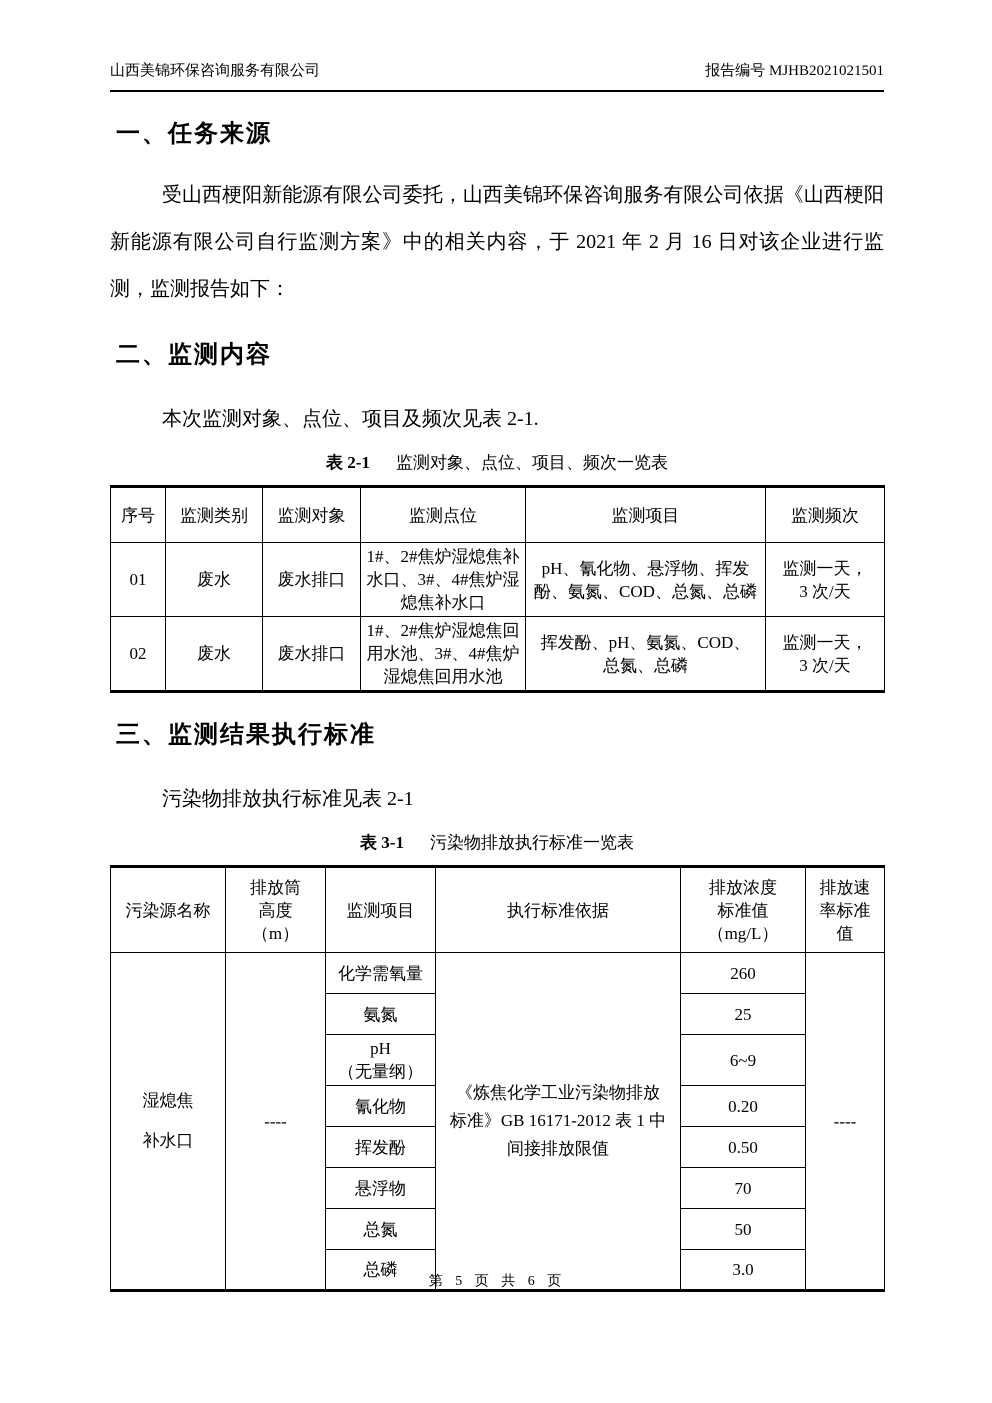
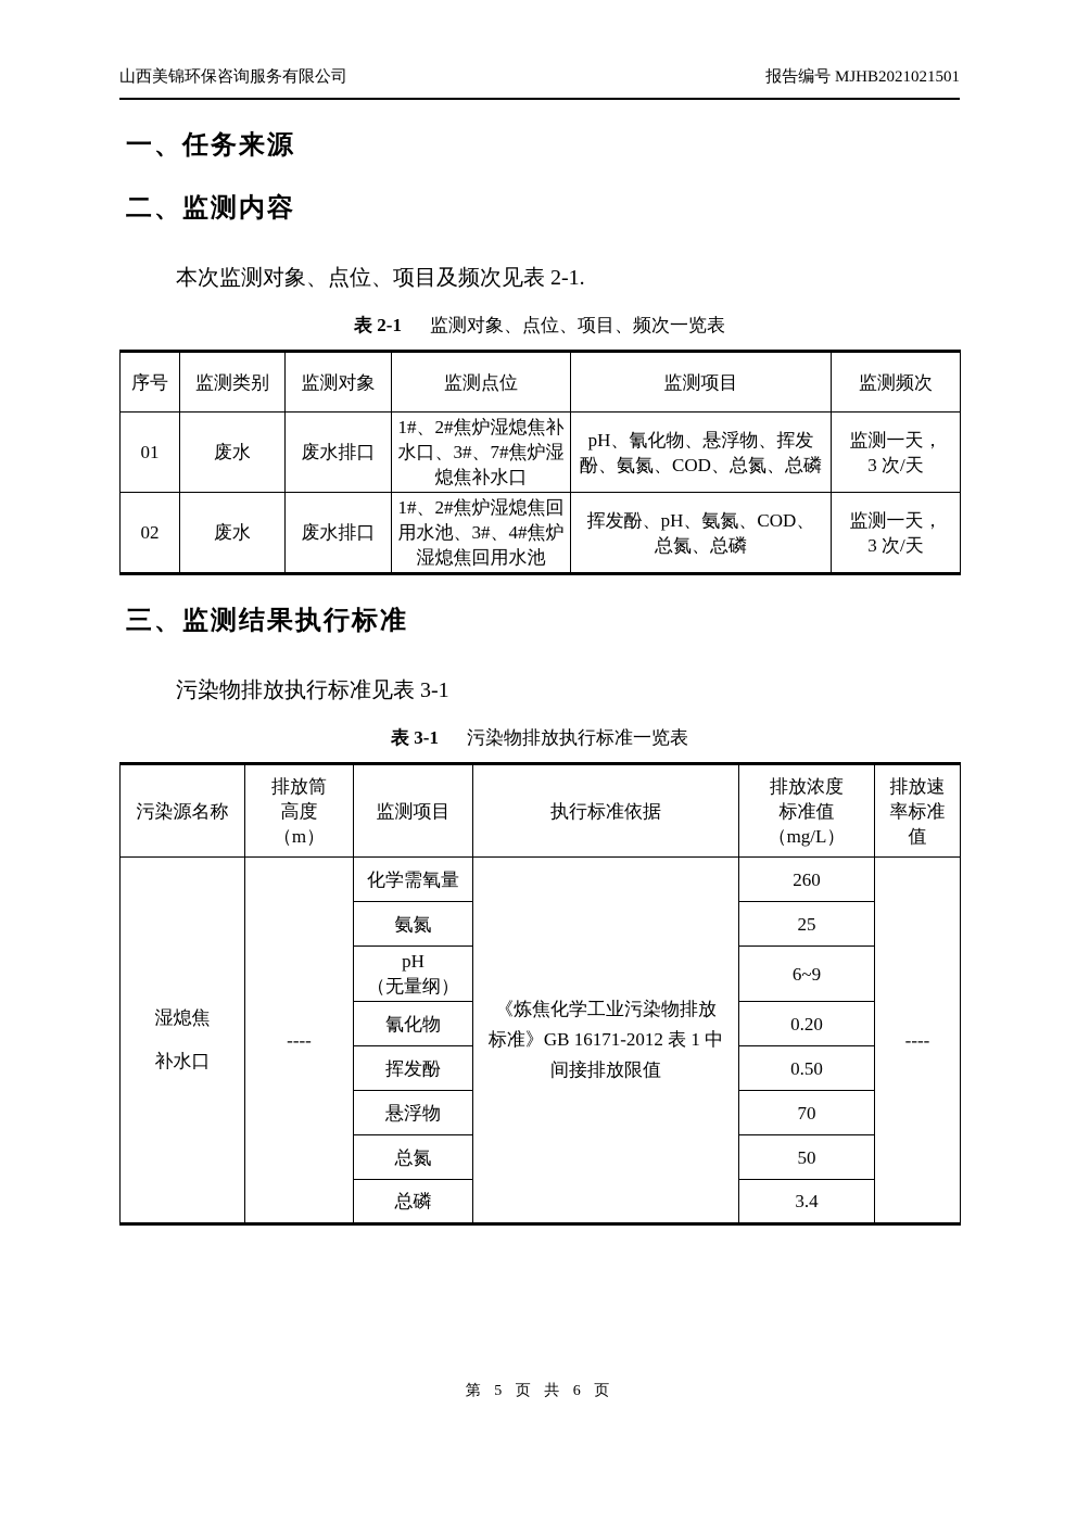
  山西美锦环保咨询服务有限公司
  报告编号 MJHB2021021501
  一、任务来源
- 受山西梗阳新能源有限公司委托，山西美锦环保咨询服务有限公司依据《山西梗阳新能源有限公司自行监测方案》中的相关内容，于 2021 年 2 月 16 日对该企业进行监测，监测报告如下：
  二、监测内容
  本次监测对象、点位、项目及频次见表 2-1.
  表 2-1 监测对象、点位、项目、频次一览表
  序号	监测类别	监测对象	监测点位	监测项目	监测频次
- 01	废水	废水排口	1#、2#焦炉湿熄焦补水口、3#、4#焦炉湿熄焦补水口	pH、氰化物、悬浮物、挥发酚、氨氮、COD、总氮、总磷	监测一天， 3 次/天
+ 01	废水	废水排口	1#、2#焦炉湿熄焦补水口、3#、7#焦炉湿熄焦补水口	pH、氰化物、悬浮物、挥发酚、氨氮、COD、总氮、总磷	监测一天， 3 次/天
  02	废水	废水排口	1#、2#焦炉湿熄焦回用水池、3#、4#焦炉湿熄焦回用水池	挥发酚、pH、氨氮、COD、 总氮、总磷	监测一天， 3 次/天
  三、监测结果执行标准
- 污染物排放执行标准见表 2-1
+ 污染物排放执行标准见表 3-1
  表 3-1 污染物排放执行标准一览表
  污染源名称	排放筒 高度 （m）	监测项目	执行标准依据	排放浓度 标准值（mg/L）	排放速 率标准 值
  湿熄焦 补水口	----	化学需氧量	《炼焦化学工业污染物排放标准》GB 16171-2012 表 1 中间接排放限值	260	----
  氨氮	25
  pH （无量纲）	6~9
  氰化物	0.20
  挥发酚	0.50
  悬浮物	70
  总氮	50
- 总磷	3.0
+ 总磷	3.4
  第 5 页 共 6 页
